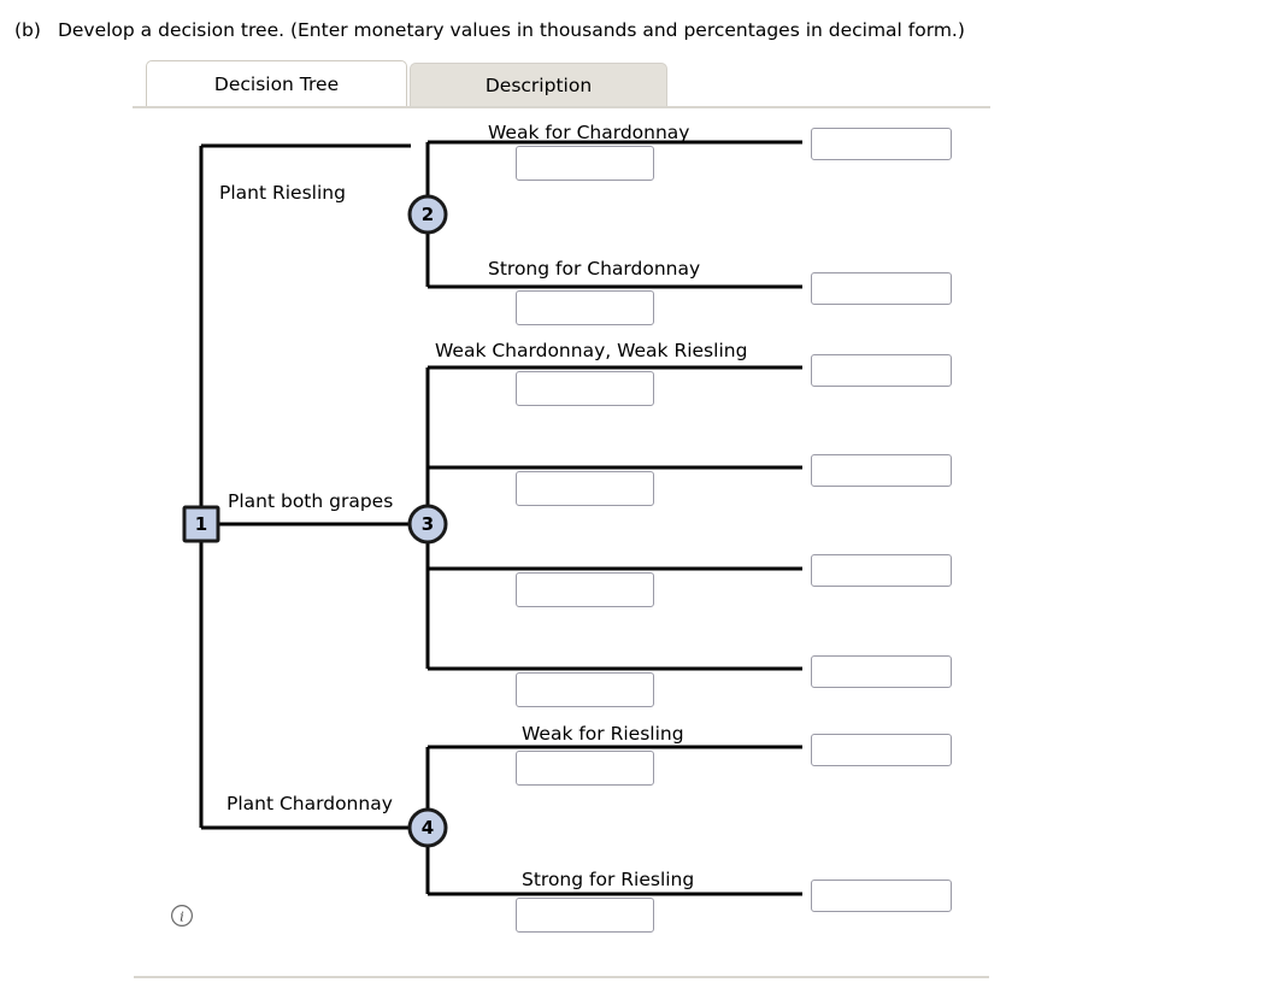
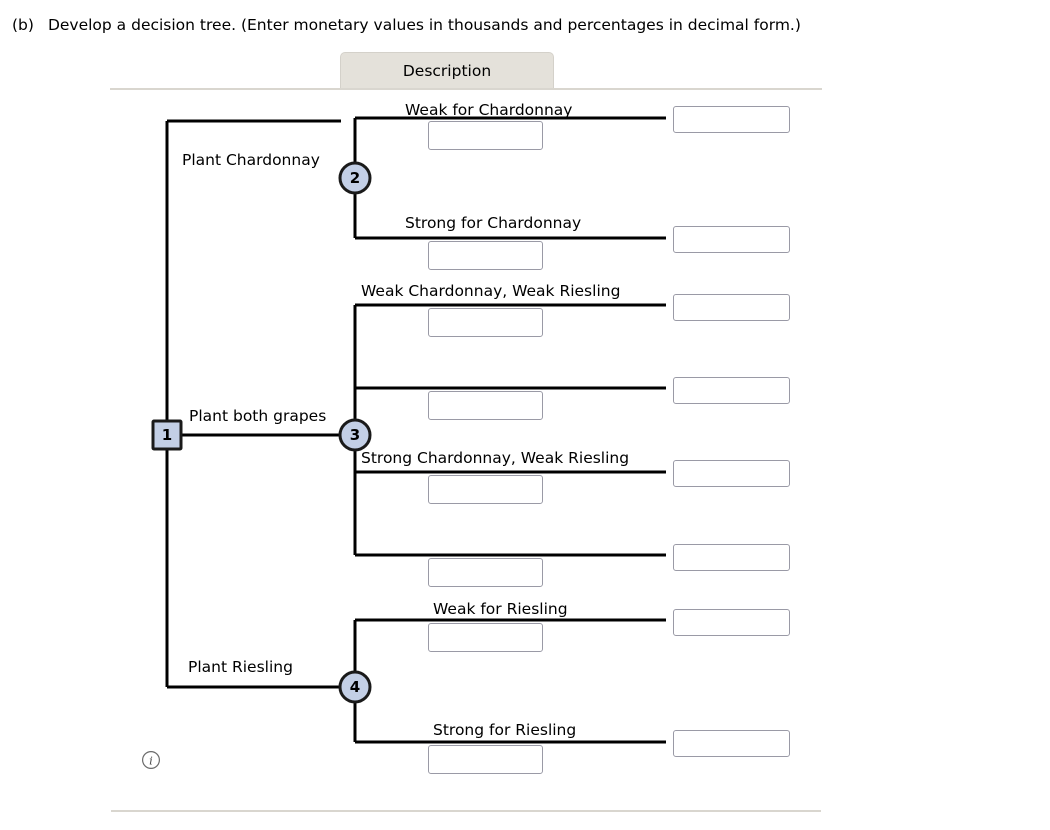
  (b) Develop a decision tree. (Enter monetary values in thousands and percentages in decimal form.)
- Decision Tree
  Description
  1
  2
  3
  4
- Plant Riesling
+ Plant Chardonnay
  Plant both grapes
- Plant Chardonnay
+ Plant Riesling
  Weak for Chardonnay
  Strong for Chardonnay
  Weak Chardonnay, Weak Riesling
+ Strong Chardonnay, Weak Riesling
  Weak for Riesling
  Strong for Riesling
  i
